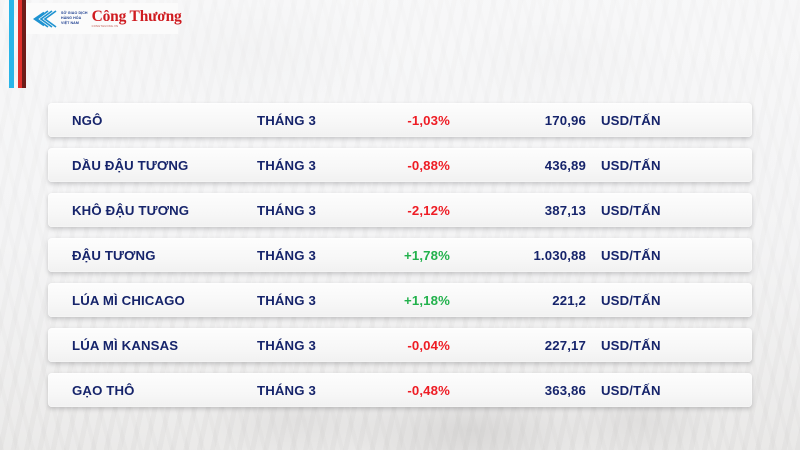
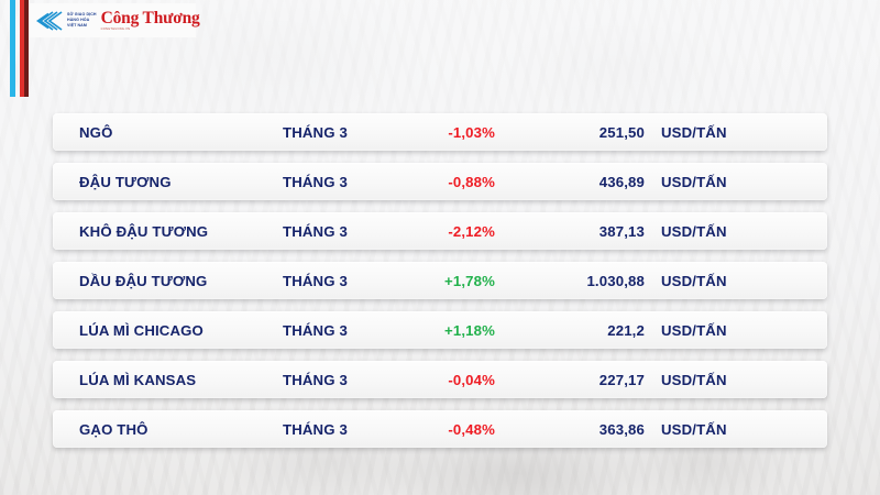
  Công Thương
  NGÔ
  THÁNG 3
  -1,03%
- 170,96
+ 251,50
  USD/TẤN
- DẦU ĐẬU TƯƠNG
+ ĐẬU TƯƠNG
  THÁNG 3
  -0,88%
  436,89
  USD/TẤN
  KHÔ ĐẬU TƯƠNG
  THÁNG 3
  -2,12%
  387,13
  USD/TẤN
- ĐẬU TƯƠNG
+ DẦU ĐẬU TƯƠNG
  THÁNG 3
  +1,78%
  1.030,88
  USD/TẤN
  LÚA MÌ CHICAGO
  THÁNG 3
  +1,18%
  221,2
  USD/TẤN
  LÚA MÌ KANSAS
  THÁNG 3
  -0,04%
  227,17
  USD/TẤN
  GẠO THÔ
  THÁNG 3
  -0,48%
  363,86
  USD/TẤN
